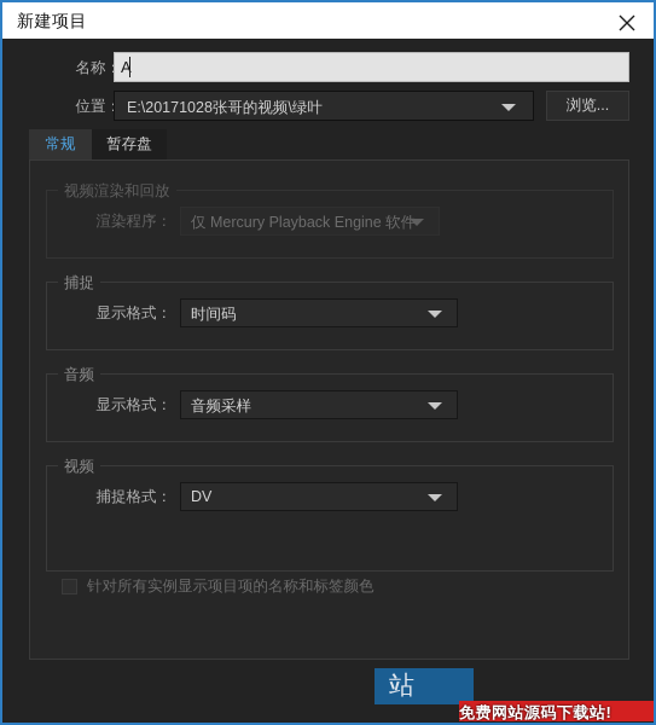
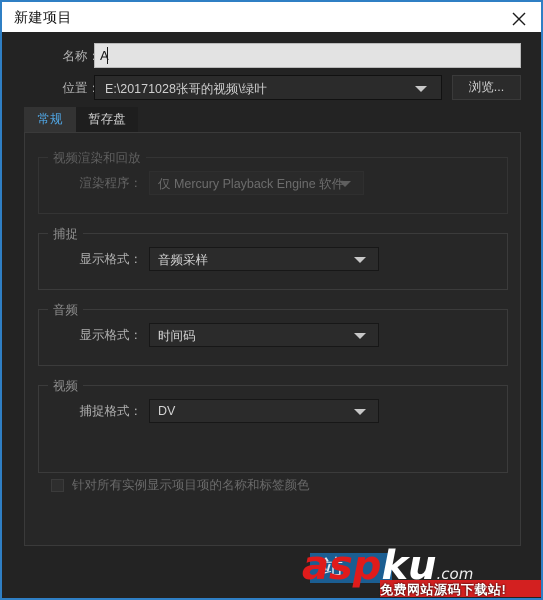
  新建项目
  A
  E:\20171028张哥的视频\绿叶
  浏览...
  常规
  暂存盘
  视频渲染和回放
  渲染程序：
  仅 Mercury Playback Engine 软件
  捕捉
  显示格式：
- 时间码
+ 音频采样
  音频
  显示格式：
- 音频采样
+ 时间码
  视频
  捕捉格式：
  DV
  针对所有实例显示项目项的名称和标签颜色
  站
+ aspku.com
  免费网站源码下载站!
